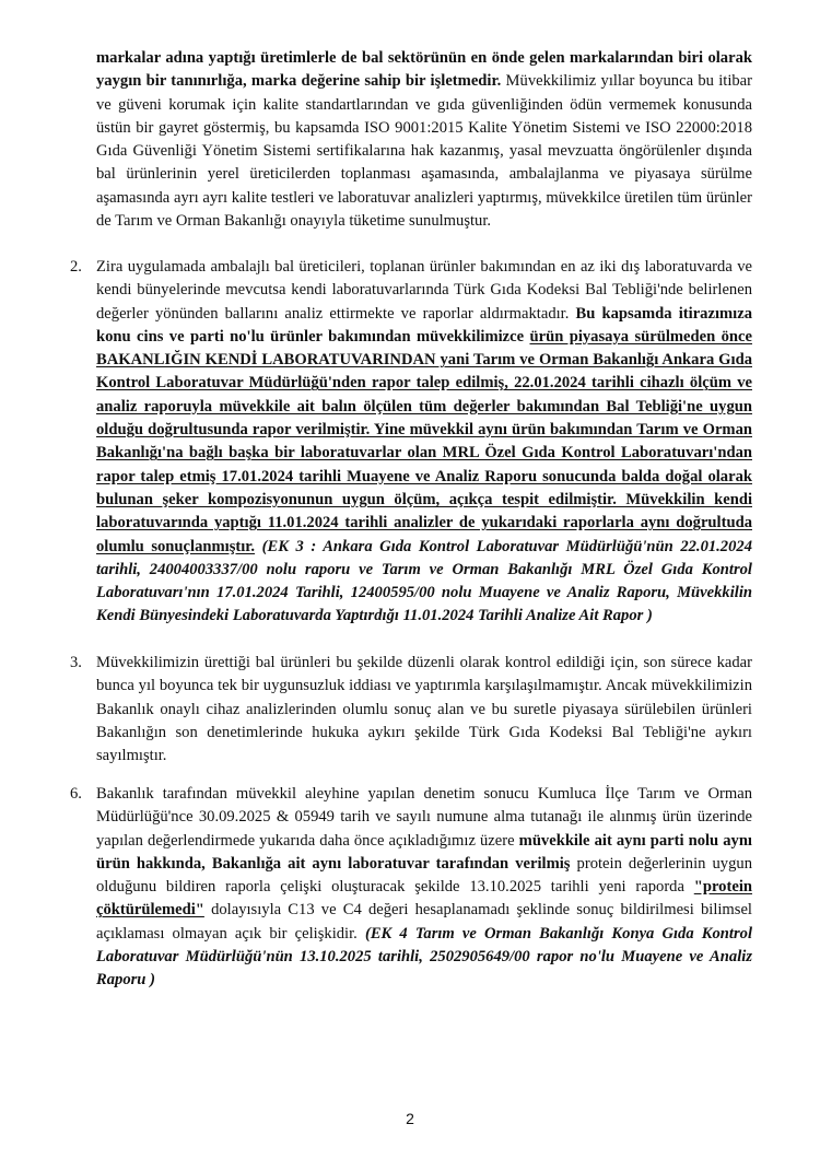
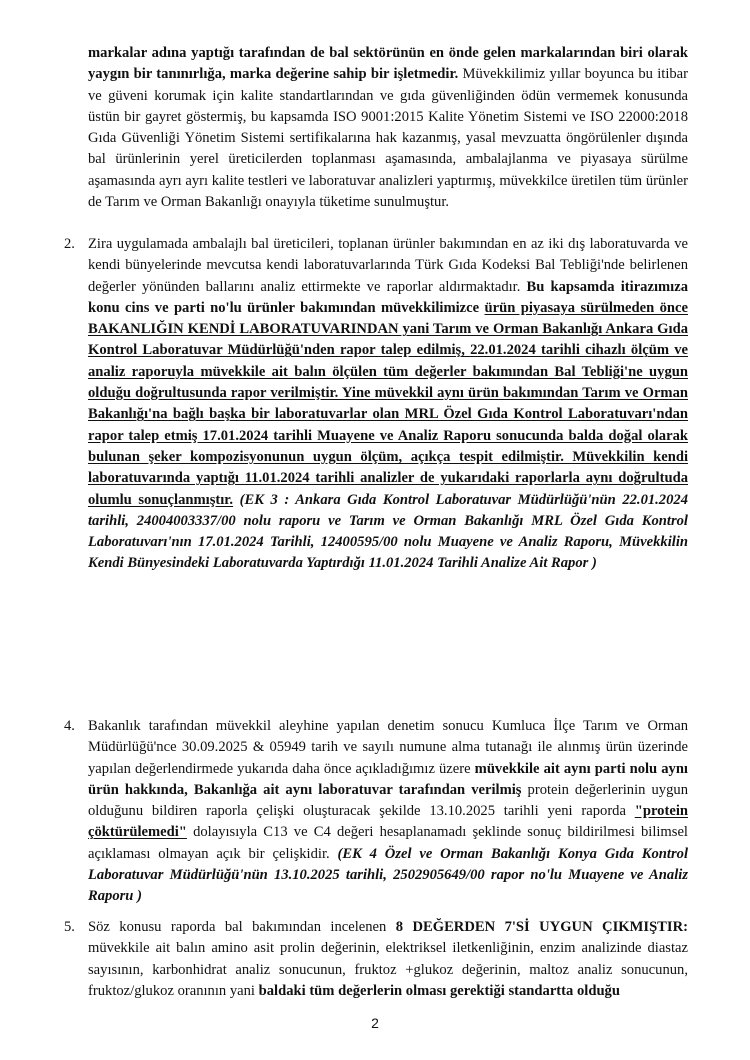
- markalar adına yaptığı üretimlerle de bal sektörünün en önde gelen markalarından biri olarak yaygın bir tanınırlığa, marka değerine sahip bir işletmedir. Müvekkilimiz yıllar boyunca bu itibar ve güveni korumak için kalite standartlarından ve gıda güvenliğinden ödün vermemek konusunda üstün bir gayret göstermiş, bu kapsamda ISO 9001:2015 Kalite Yönetim Sistemi ve ISO 22000:2018 Gıda Güvenliği Yönetim Sistemi sertifikalarına hak kazanmış, yasal mevzuatta öngörülenler dışında bal ürünlerinin yerel üreticilerden toplanması aşamasında, ambalajlanma ve piyasaya sürülme aşamasında ayrı ayrı kalite testleri ve laboratuvar analizleri yaptırmış, müvekkilce üretilen tüm ürünler de Tarım ve Orman Bakanlığı onayıyla tüketime sunulmuştur.
+ markalar adına yaptığı tarafından de bal sektörünün en önde gelen markalarından biri olarak yaygın bir tanınırlığa, marka değerine sahip bir işletmedir. Müvekkilimiz yıllar boyunca bu itibar ve güveni korumak için kalite standartlarından ve gıda güvenliğinden ödün vermemek konusunda üstün bir gayret göstermiş, bu kapsamda ISO 9001:2015 Kalite Yönetim Sistemi ve ISO 22000:2018 Gıda Güvenliği Yönetim Sistemi sertifikalarına hak kazanmış, yasal mevzuatta öngörülenler dışında bal ürünlerinin yerel üreticilerden toplanması aşamasında, ambalajlanma ve piyasaya sürülme aşamasında ayrı ayrı kalite testleri ve laboratuvar analizleri yaptırmış, müvekkilce üretilen tüm ürünler de Tarım ve Orman Bakanlığı onayıyla tüketime sunulmuştur.
  2.
  Zira uygulamada ambalajlı bal üreticileri, toplanan ürünler bakımından en az iki dış laboratuvarda ve kendi bünyelerinde mevcutsa kendi laboratuvarlarında Türk Gıda Kodeksi Bal Tebliği'nde belirlenen değerler yönünden ballarını analiz ettirmekte ve raporlar aldırmaktadır. Bu kapsamda itirazımıza konu cins ve parti no'lu ürünler bakımından müvekkilimizce ürün piyasaya sürülmeden önce BAKANLIĞIN KENDİ LABORATUVARINDAN yani Tarım ve Orman Bakanlığı Ankara Gıda Kontrol Laboratuvar Müdürlüğü'nden rapor talep edilmiş, 22.01.2024 tarihli cihazlı ölçüm ve analiz raporuyla müvekkile ait balın ölçülen tüm değerler bakımından Bal Tebliği'ne uygun olduğu doğrultusunda rapor verilmiştir. Yine müvekkil aynı ürün bakımından Tarım ve Orman Bakanlığı'na bağlı başka bir laboratuvarlar olan MRL Özel Gıda Kontrol Laboratuvarı'ndan rapor talep etmiş 17.01.2024 tarihli Muayene ve Analiz Raporu sonucunda balda doğal olarak bulunan şeker kompozisyonunun uygun ölçüm, açıkça tespit edilmiştir. Müvekkilin kendi laboratuvarında yaptığı 11.01.2024 tarihli analizler de yukarıdaki raporlarla aynı doğrultuda olumlu sonuçlanmıştır. (EK 3 : Ankara Gıda Kontrol Laboratuvar Müdürlüğü'nün 22.01.2024 tarihli, 24004003337/00 nolu raporu ve Tarım ve Orman Bakanlığı MRL Özel Gıda Kontrol Laboratuvarı'nın 17.01.2024 Tarihli, 12400595/00 nolu Muayene ve Analiz Raporu, Müvekkilin Kendi Bünyesindeki Laboratuvarda Yaptırdığı 11.01.2024 Tarihli Analize Ait Rapor )
- 3.
- Müvekkilimizin ürettiği bal ürünleri bu şekilde düzenli olarak kontrol edildiği için, son sürece kadar bunca yıl boyunca tek bir uygunsuzluk iddiası ve yaptırımla karşılaşılmamıştır. Ancak müvekkilimizin Bakanlık onaylı cihaz analizlerinden olumlu sonuç alan ve bu suretle piyasaya sürülebilen ürünleri Bakanlığın son denetimlerinde hukuka aykırı şekilde Türk Gıda Kodeksi Bal Tebliği'ne aykırı sayılmıştır.
- 6.
+ 4.
- Bakanlık tarafından müvekkil aleyhine yapılan denetim sonucu Kumluca İlçe Tarım ve Orman Müdürlüğü'nce 30.09.2025 & 05949 tarih ve sayılı numune alma tutanağı ile alınmış ürün üzerinde yapılan değerlendirmede yukarıda daha önce açıkladığımız üzere müvekkile ait aynı parti nolu aynı ürün hakkında, Bakanlığa ait aynı laboratuvar tarafından verilmiş protein değerlerinin uygun olduğunu bildiren raporla çelişki oluşturacak şekilde 13.10.2025 tarihli yeni raporda "protein çöktürülemedi" dolayısıyla C13 ve C4 değeri hesaplanamadı şeklinde sonuç bildirilmesi bilimsel açıklaması olmayan açık bir çelişkidir. (EK 4 Tarım ve Orman Bakanlığı Konya Gıda Kontrol Laboratuvar Müdürlüğü'nün 13.10.2025 tarihli, 2502905649/00 rapor no'lu Muayene ve Analiz Raporu )
+ Bakanlık tarafından müvekkil aleyhine yapılan denetim sonucu Kumluca İlçe Tarım ve Orman Müdürlüğü'nce 30.09.2025 & 05949 tarih ve sayılı numune alma tutanağı ile alınmış ürün üzerinde yapılan değerlendirmede yukarıda daha önce açıkladığımız üzere müvekkile ait aynı parti nolu aynı ürün hakkında, Bakanlığa ait aynı laboratuvar tarafından verilmiş protein değerlerinin uygun olduğunu bildiren raporla çelişki oluşturacak şekilde 13.10.2025 tarihli yeni raporda "protein çöktürülemedi" dolayısıyla C13 ve C4 değeri hesaplanamadı şeklinde sonuç bildirilmesi bilimsel açıklaması olmayan açık bir çelişkidir. (EK 4 Özel ve Orman Bakanlığı Konya Gıda Kontrol Laboratuvar Müdürlüğü'nün 13.10.2025 tarihli, 2502905649/00 rapor no'lu Muayene ve Analiz Raporu )
+ 5.
+ Söz konusu raporda bal bakımından incelenen 8 DEĞERDEN 7'Sİ UYGUN ÇIKMIŞTIR: müvekkile ait balın amino asit prolin değerinin, elektriksel iletkenliğinin, enzim analizinde diastaz sayısının, karbonhidrat analiz sonucunun, fruktoz +glukoz değerinin, maltoz analiz sonucunun, fruktoz/glukoz oranının yani baldaki tüm değerlerin olması gerektiği standartta olduğu
  2
